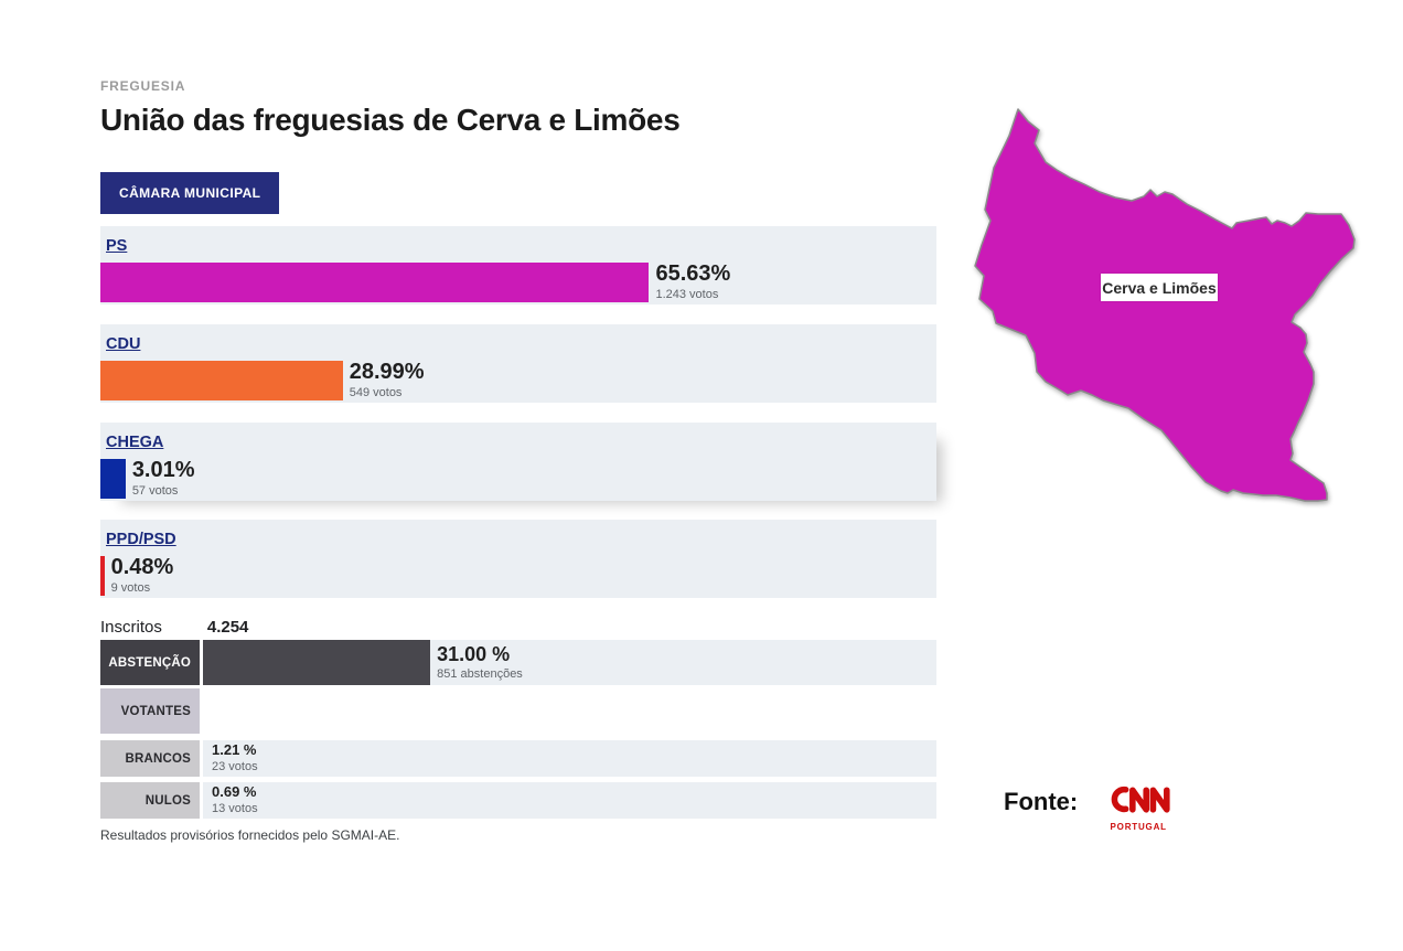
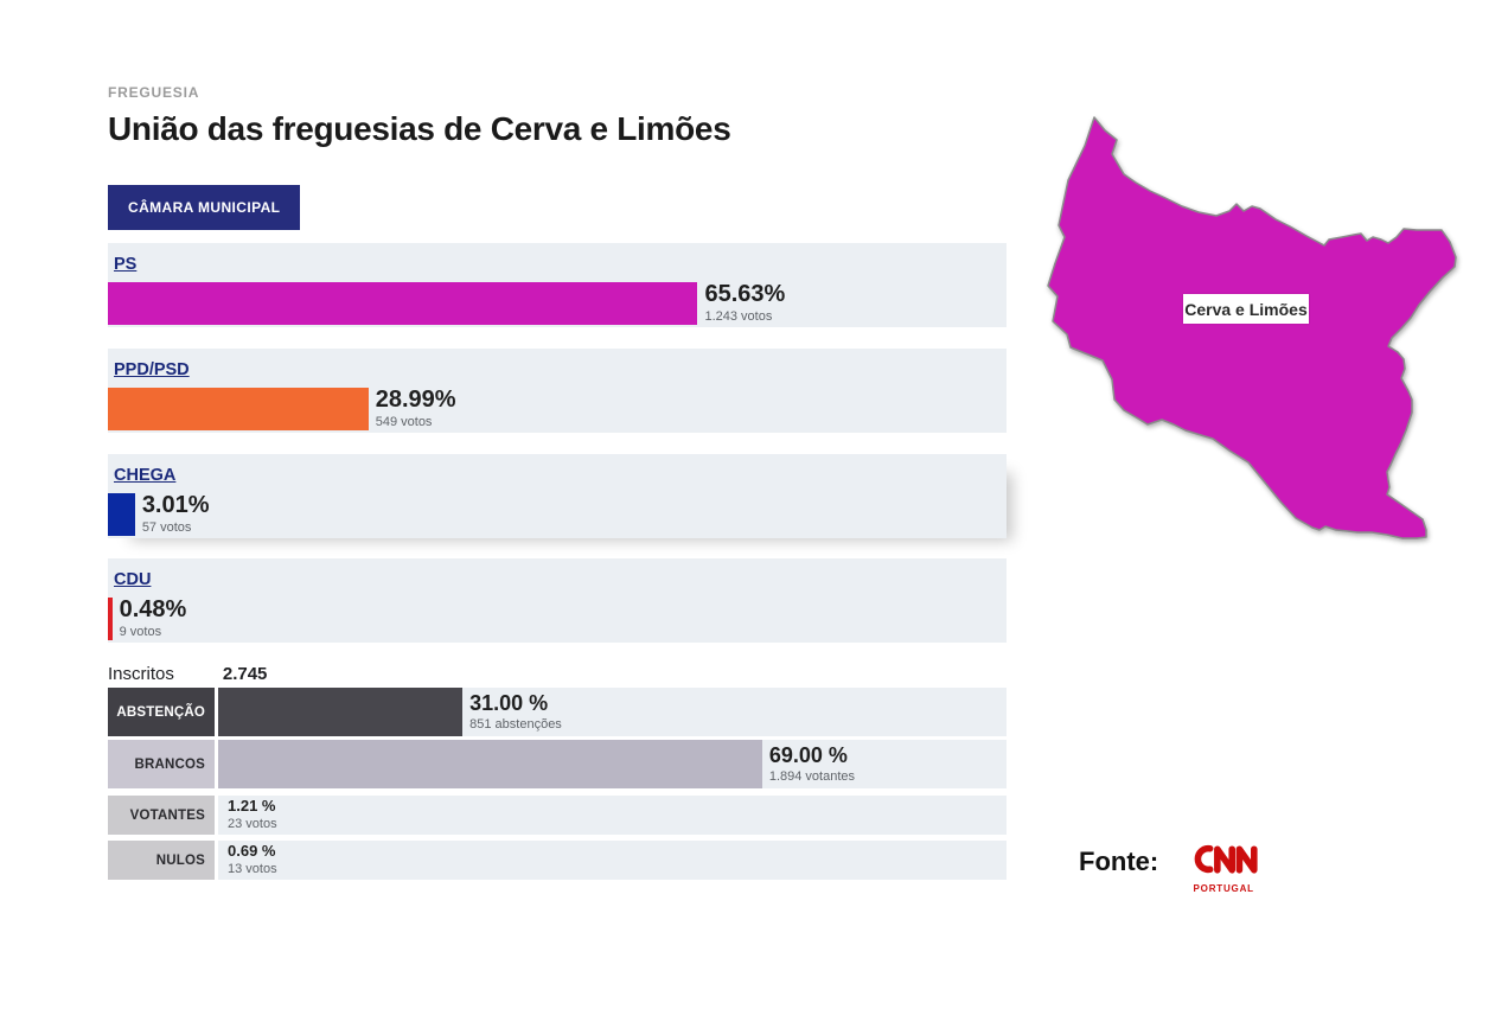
  FREGUESIA
  União das freguesias de Cerva e Limões
  CÂMARA MUNICIPAL
  PS
  65.63%
  1.243 votos
- CDU
+ PPD/PSD
  28.99%
  549 votos
  CHEGA
  3.01%
  57 votos
- PPD/PSD
+ CDU
  0.48%
  9 votos
  Inscritos
- 4.254
+ 2.745
  ABSTENÇÃO
  31.00 %
  851 abstenções
- VOTANTES
+ BRANCOS
+ 69.00 %
+ 1.894 votantes
- BRANCOS
+ VOTANTES
  1.21 %
  23 votos
  NULOS
  0.69 %
  13 votos
- Resultados provisórios fornecidos pelo SGMAI-AE.
  Cerva e Limões
  Fonte:
  PORTUGAL
